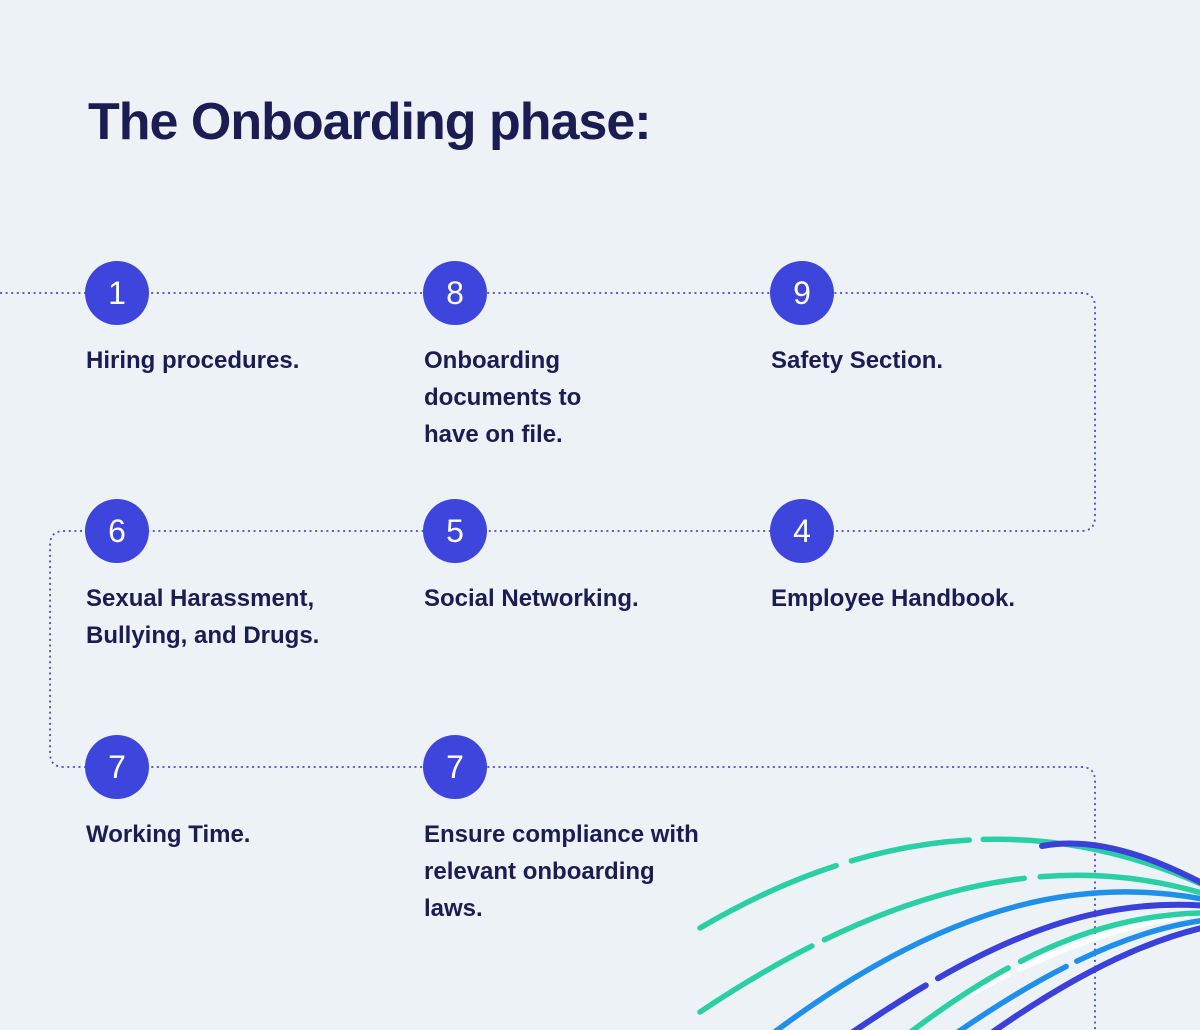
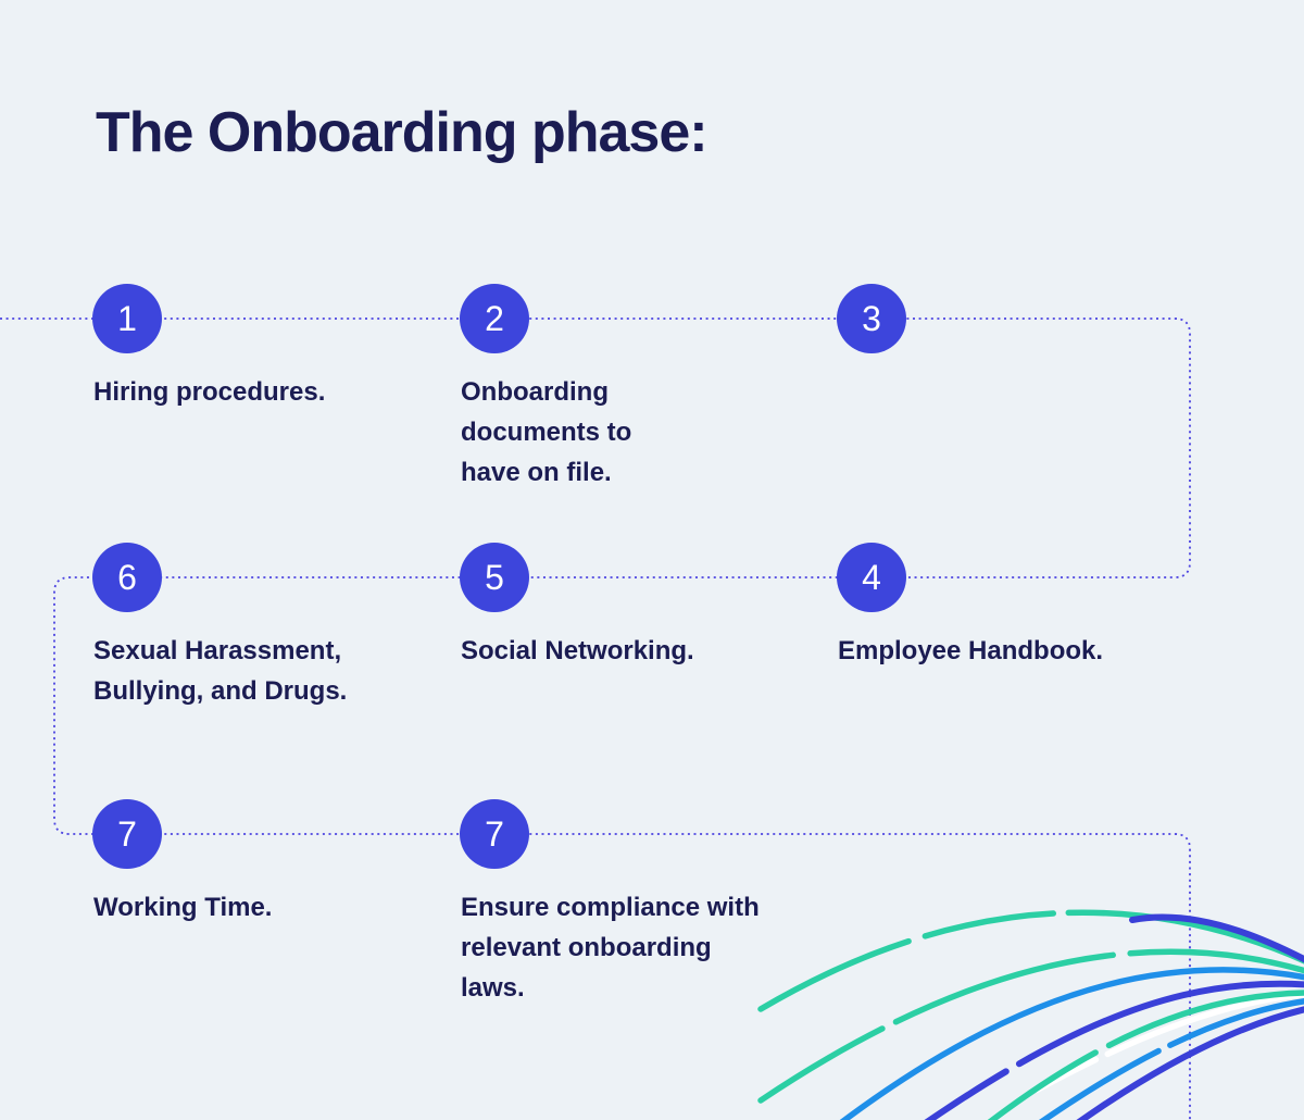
  The Onboarding phase:
  1
  Hiring procedures.
- 8
+ 2
  Onboarding
  documents to
  have on file.
- 9
+ 3
- Safety Section.
  6
  Sexual Harassment,
  Bullying, and Drugs.
  5
  Social Networking.
  4
  Employee Handbook.
  7
  Working Time.
  7
  Ensure compliance with
  relevant onboarding
  laws.
